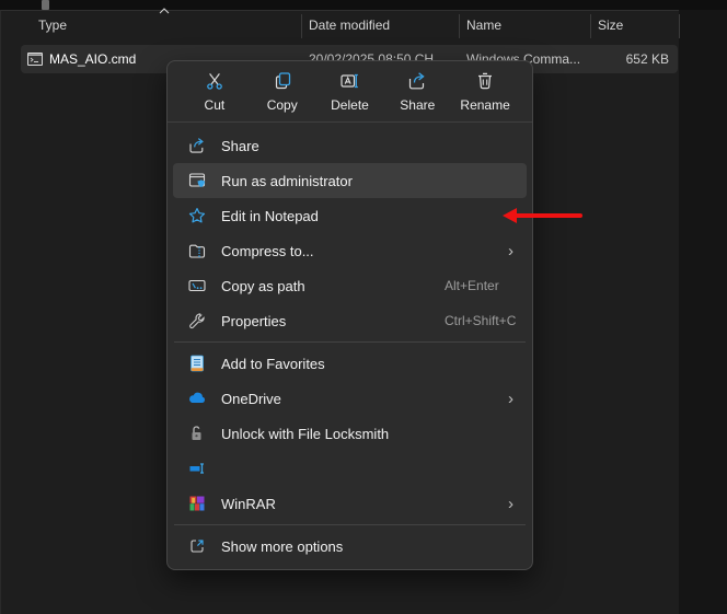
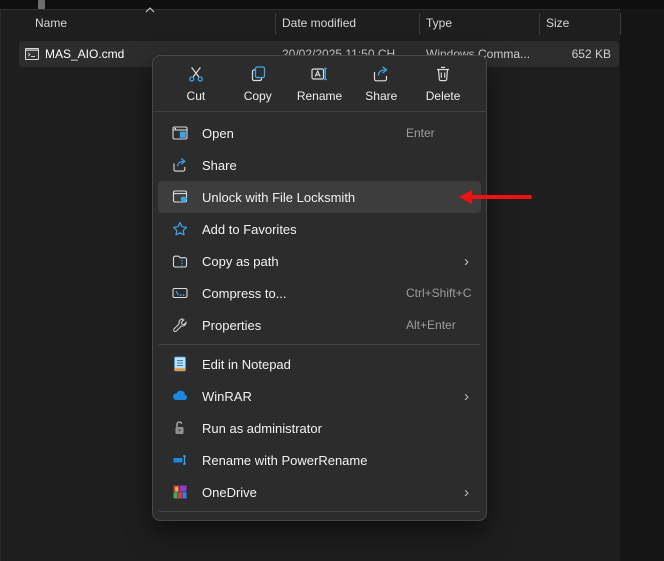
- Type
+ Name
  Date modified
- Name
+ Type
  Size
  MAS_AIO.cmd
- 20/02/2025 08:50 CH
+ 20/02/2025 11:50 CH
  Windows Comma...
  652 KB
  Cut
  Copy
- Delete
+ Rename
  Share
- Rename
+ Delete
+ Open
+ Enter
  Share
- Run as administrator
+ Unlock with File Locksmith
- Edit in Notepad
+ Add to Favorites
- Compress to...
+ Copy as path
  ›
- Copy as path
+ Compress to...
- Alt+Enter
+ Ctrl+Shift+C
  Properties
- Ctrl+Shift+C
+ Alt+Enter
- Add to Favorites
+ Edit in Notepad
- OneDrive
+ WinRAR
  ›
- Unlock with File Locksmith
+ Run as administrator
+ Rename with PowerRename
- WinRAR
+ OneDrive
  ›
- Show more options
